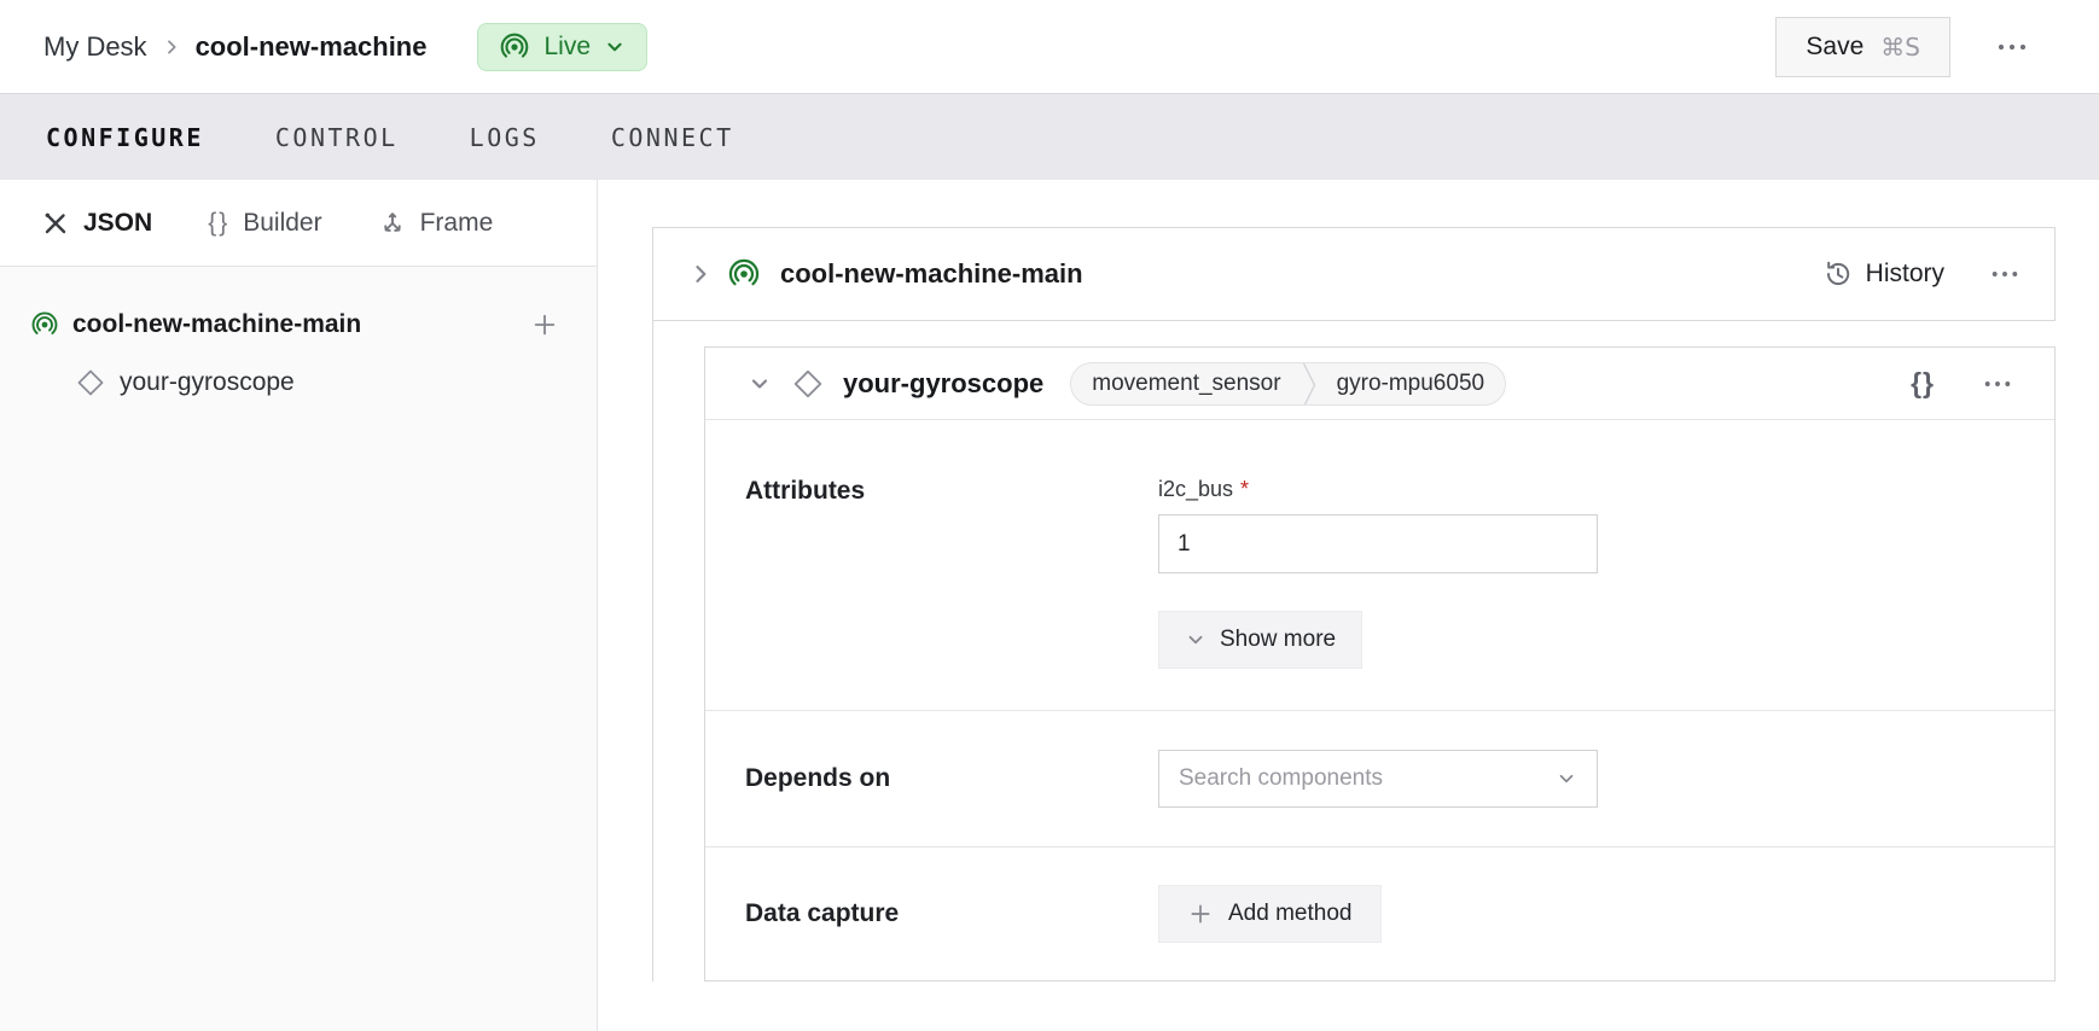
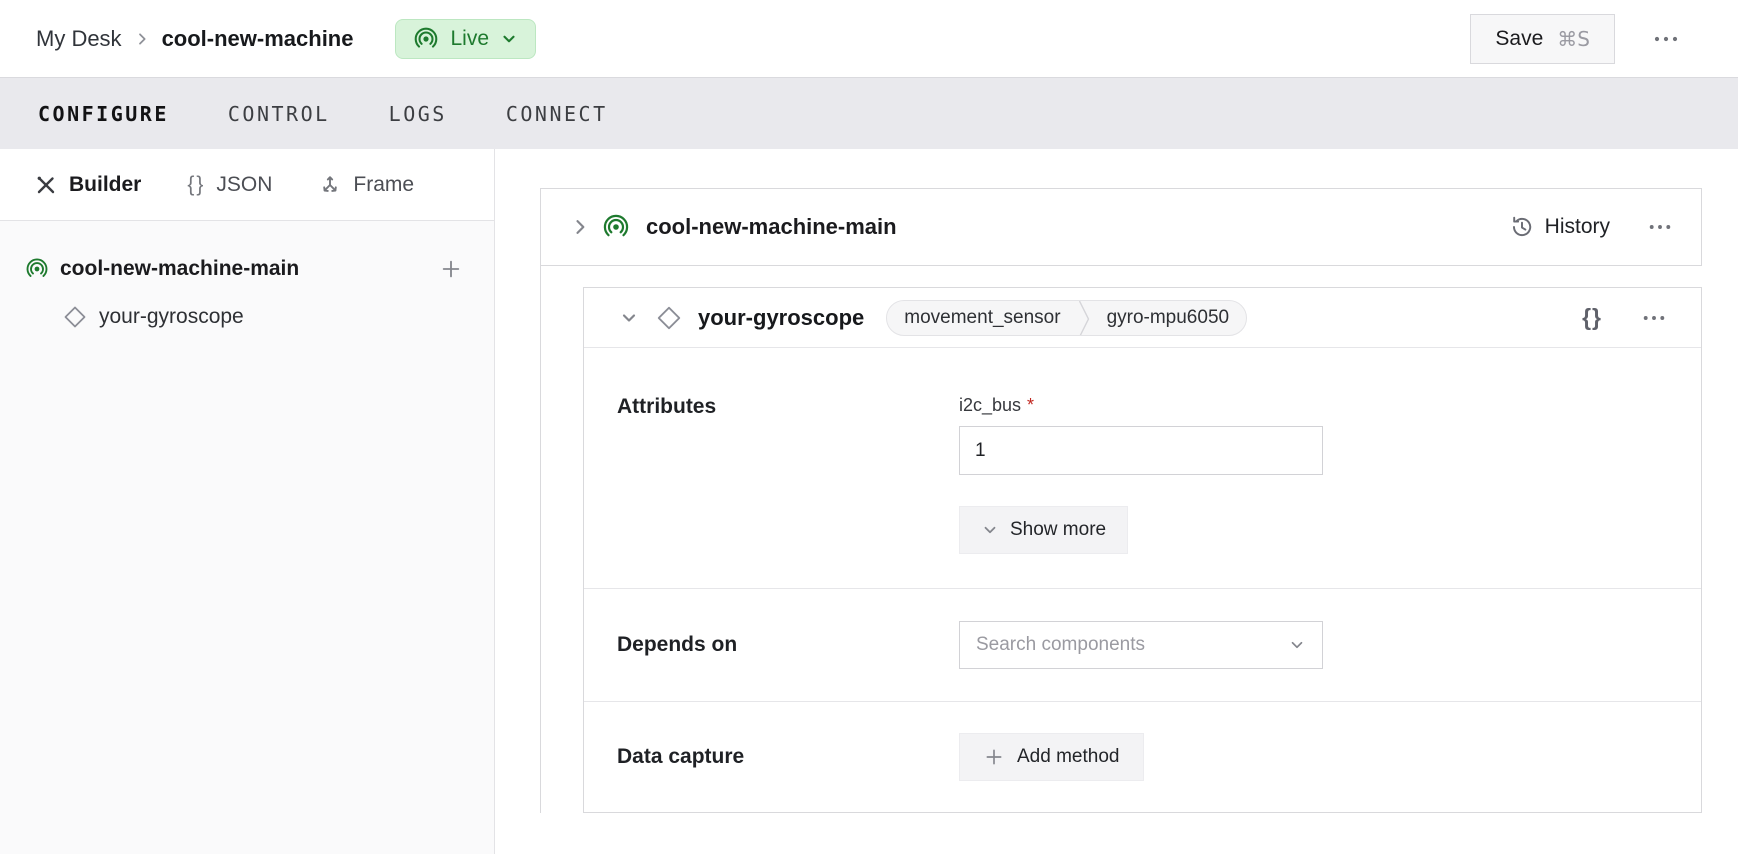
  My Desk
  cool-new-machine
  Live
  Save
  ⌘S
  CONFIGURE
  CONTROL
  LOGS
  CONNECT
- JSON
+ Builder
  {}
- Builder
+ JSON
  Frame
  cool-new-machine-main
  your-gyroscope
  cool-new-machine-main
  History
  your-gyroscope
  movement_sensor
  gyro-mpu6050
  {}
  Attributes
  i2c_bus
  *
  1
  Show more
  Depends on
  Search components
  Data capture
  Add method
